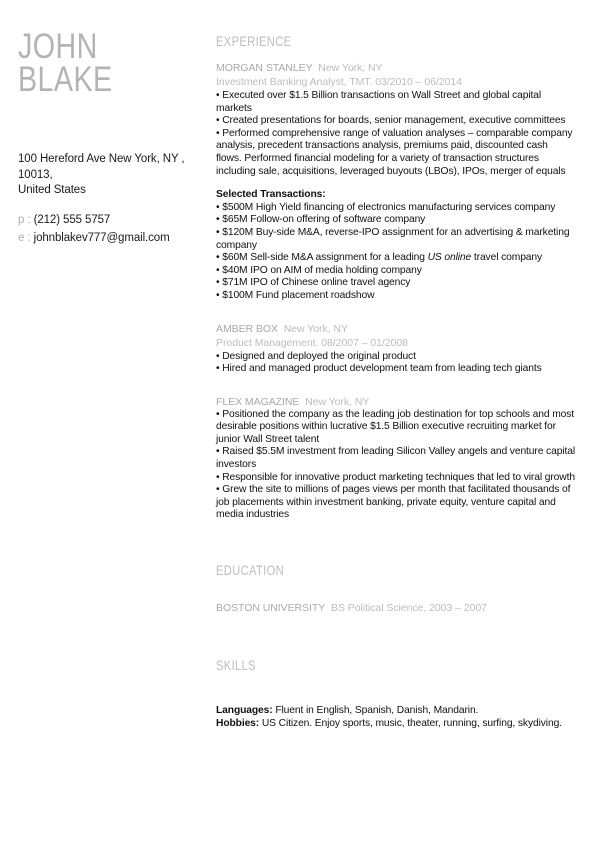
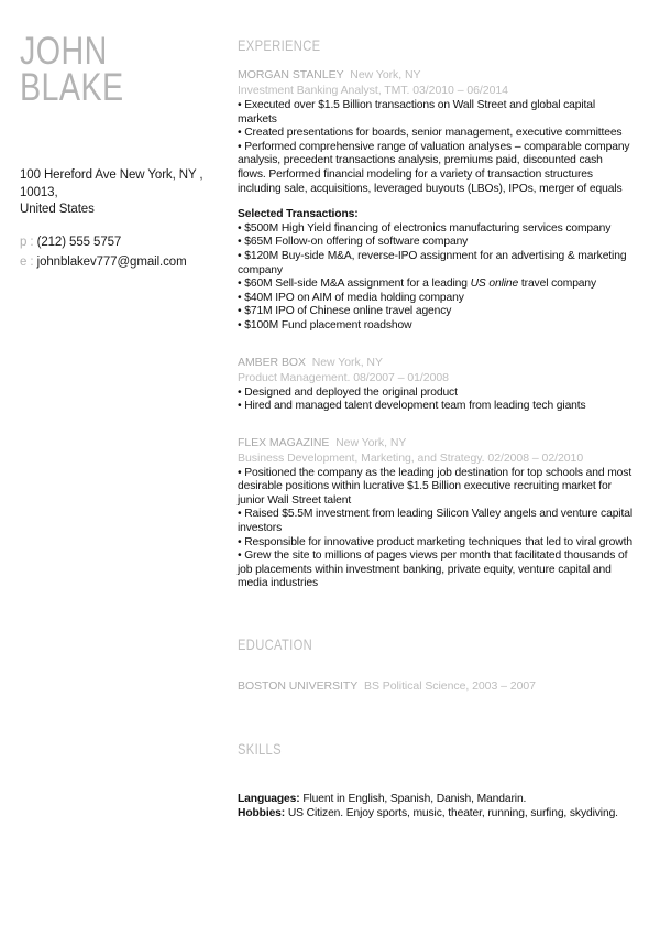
  JOHN
  BLAKE
  100 Hereford Ave New York, NY , 10013,
  United States
  p : (212) 555 5757
  e : johnblakev777@gmail.com
  EXPERIENCE
  MORGAN STANLEY New York, NY
  Investment Banking Analyst, TMT. 03/2010 – 06/2014
  • Executed over $1.5 Billion transactions on Wall Street and global capital markets
  • Created presentations for boards, senior management, executive committees
  • Performed comprehensive range of valuation analyses – comparable company analysis, precedent transactions analysis, premiums paid, discounted cash flows. Performed financial modeling for a variety of transaction structures including sale, acquisitions, leveraged buyouts (LBOs), IPOs, merger of equals
  Selected Transactions:
  • $500M High Yield financing of electronics manufacturing services company
  • $65M Follow-on offering of software company
  • $120M Buy-side M&A, reverse-IPO assignment for an advertising & marketing company
  • $60M Sell-side M&A assignment for a leading US online travel company
  • $40M IPO on AIM of media holding company
  • $71M IPO of Chinese online travel agency
  • $100M Fund placement roadshow
  AMBER BOX New York, NY
  Product Management. 08/2007 – 01/2008
  • Designed and deployed the original product
- • Hired and managed product development team from leading tech giants
+ • Hired and managed talent development team from leading tech giants
  FLEX MAGAZINE New York, NY
+ Business Development, Marketing, and Strategy. 02/2008 – 02/2010
  • Positioned the company as the leading job destination for top schools and most desirable positions within lucrative $1.5 Billion executive recruiting market for junior Wall Street talent
  • Raised $5.5M investment from leading Silicon Valley angels and venture capital investors
  • Responsible for innovative product marketing techniques that led to viral growth
  • Grew the site to millions of pages views per month that facilitated thousands of job placements within investment banking, private equity, venture capital and media industries
  EDUCATION
  BOSTON UNIVERSITY BS Political Science, 2003 – 2007
  SKILLS
  Languages: Fluent in English, Spanish, Danish, Mandarin.
  Hobbies: US Citizen. Enjoy sports, music, theater, running, surfing, skydiving.
